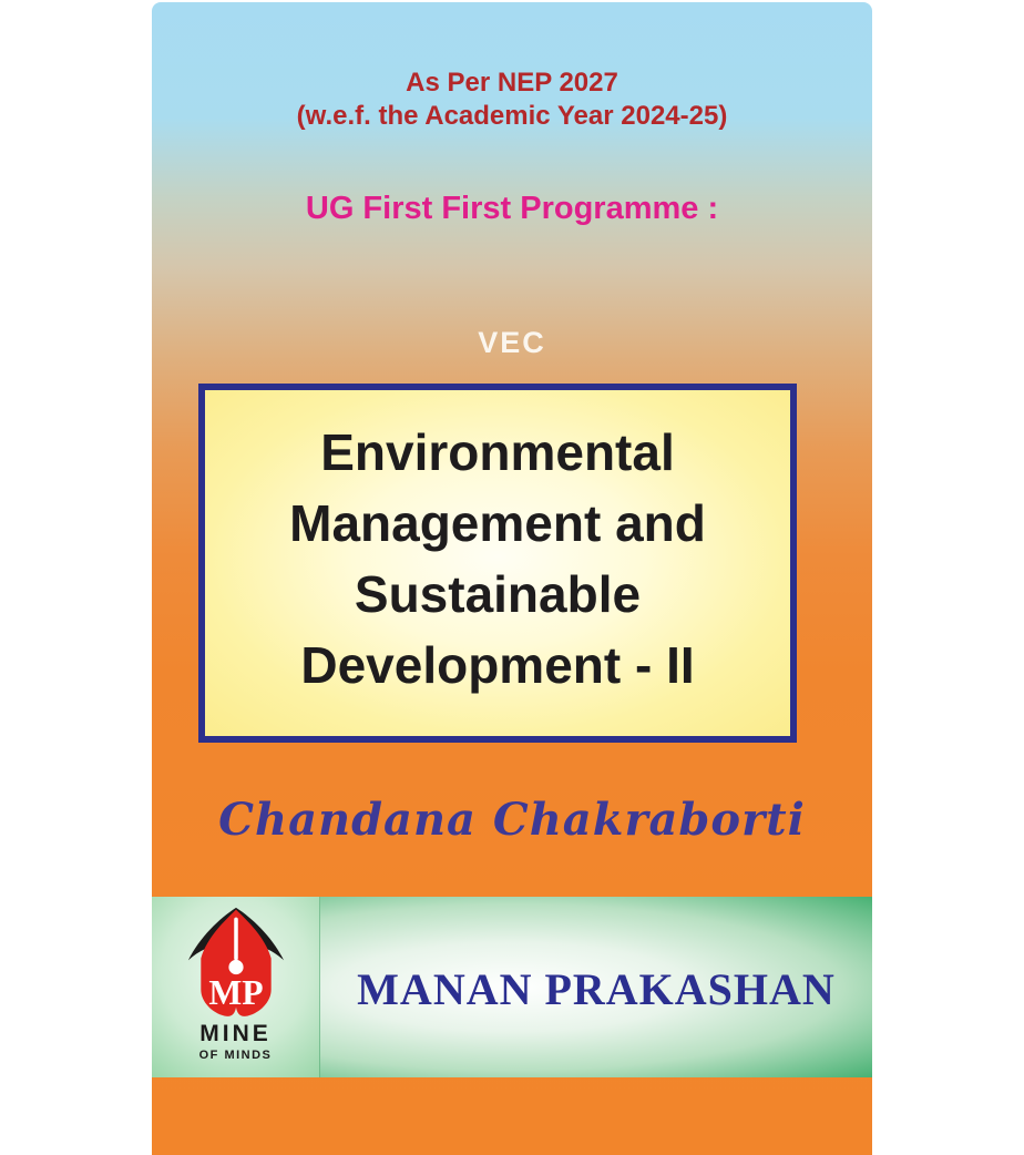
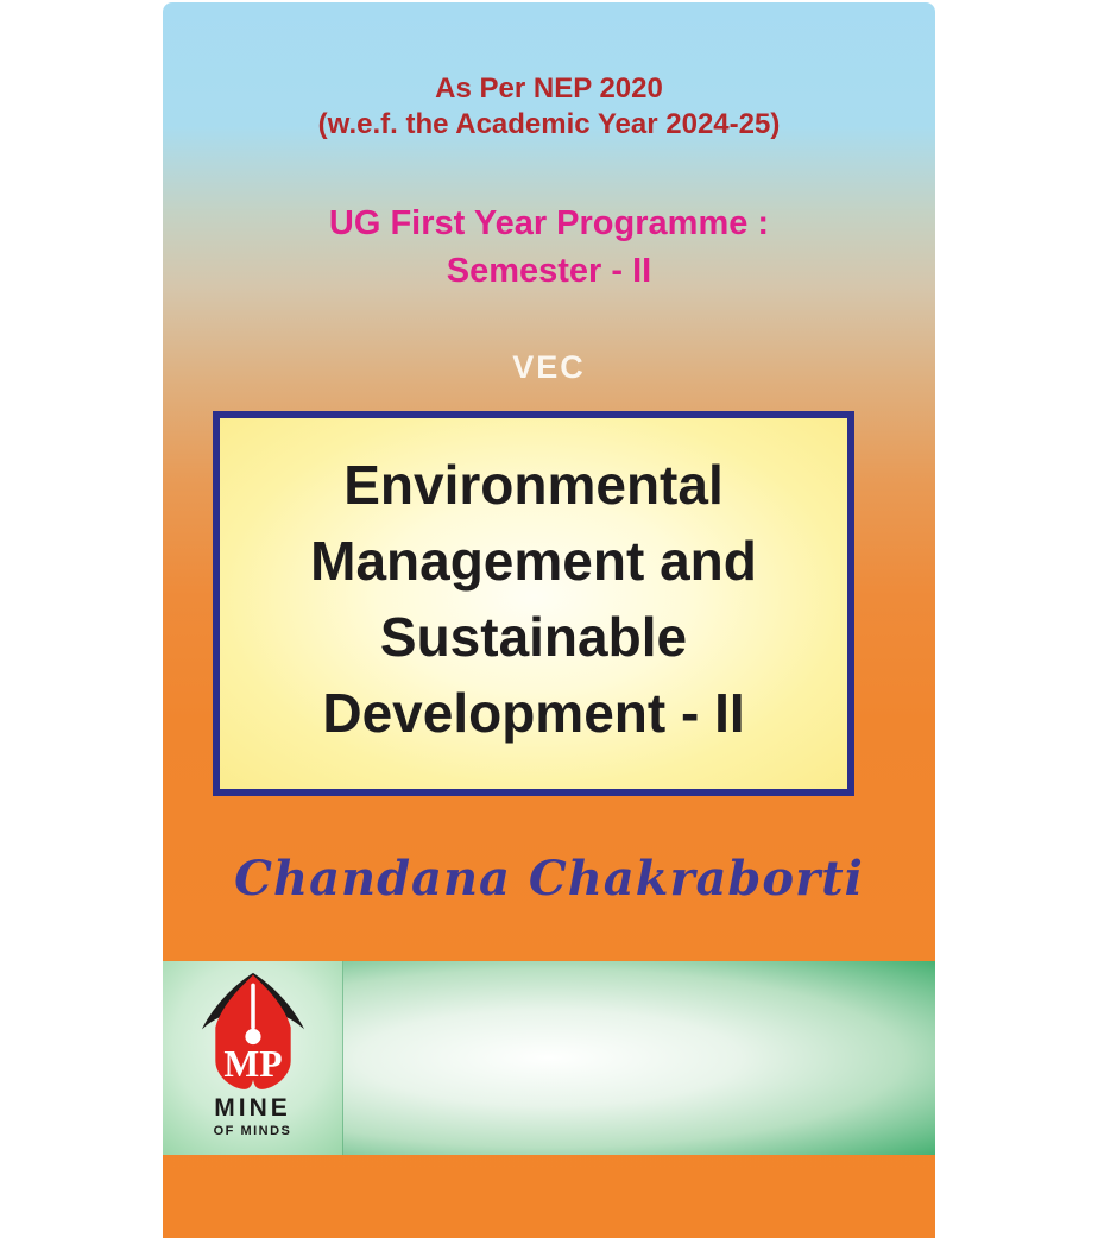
- As Per NEP 2027
+ As Per NEP 2020
  (w.e.f. the Academic Year 2024-25)
- UG First First Programme :
+ UG First Year Programme :
+ Semester - II
  VEC
  Environmental
  Management and
  Sustainable
  Development - II
  Chandana Chakraborti
  MP
  MINE
  OF MINDS
- MANAN PRAKASHAN
